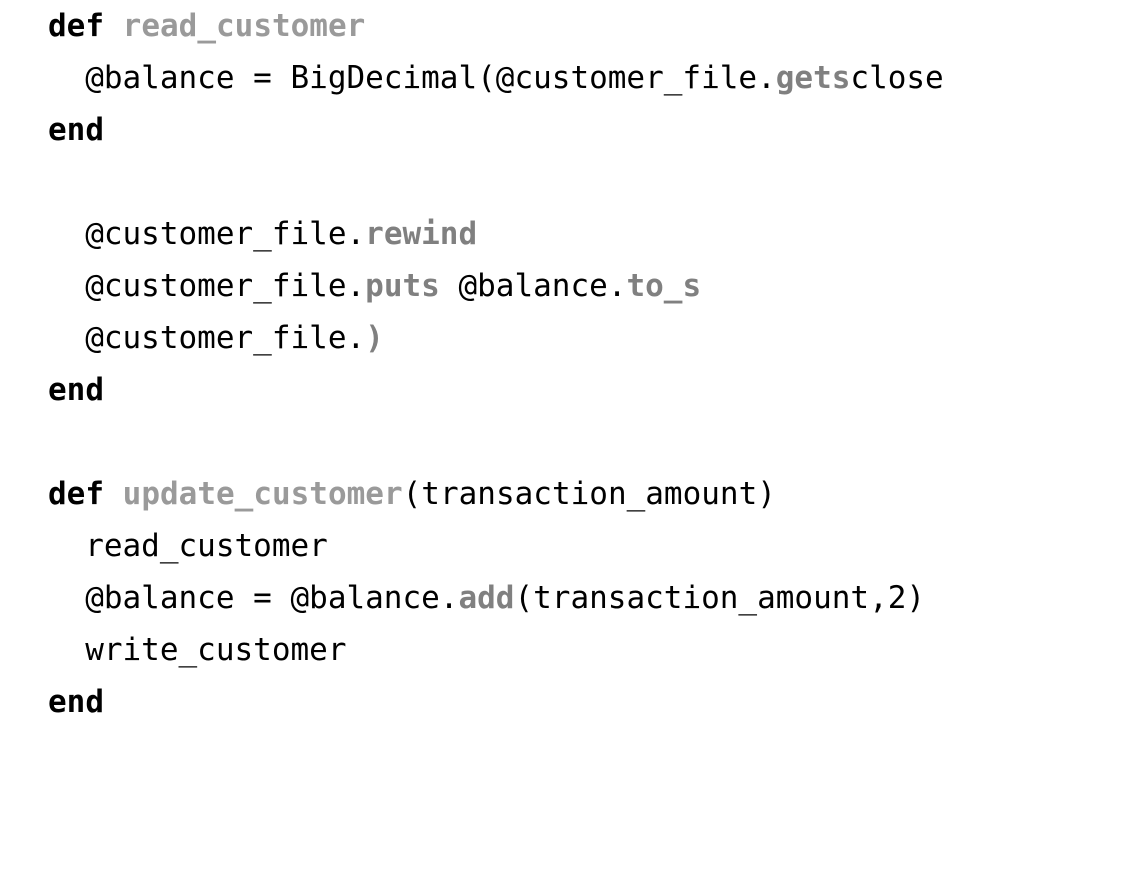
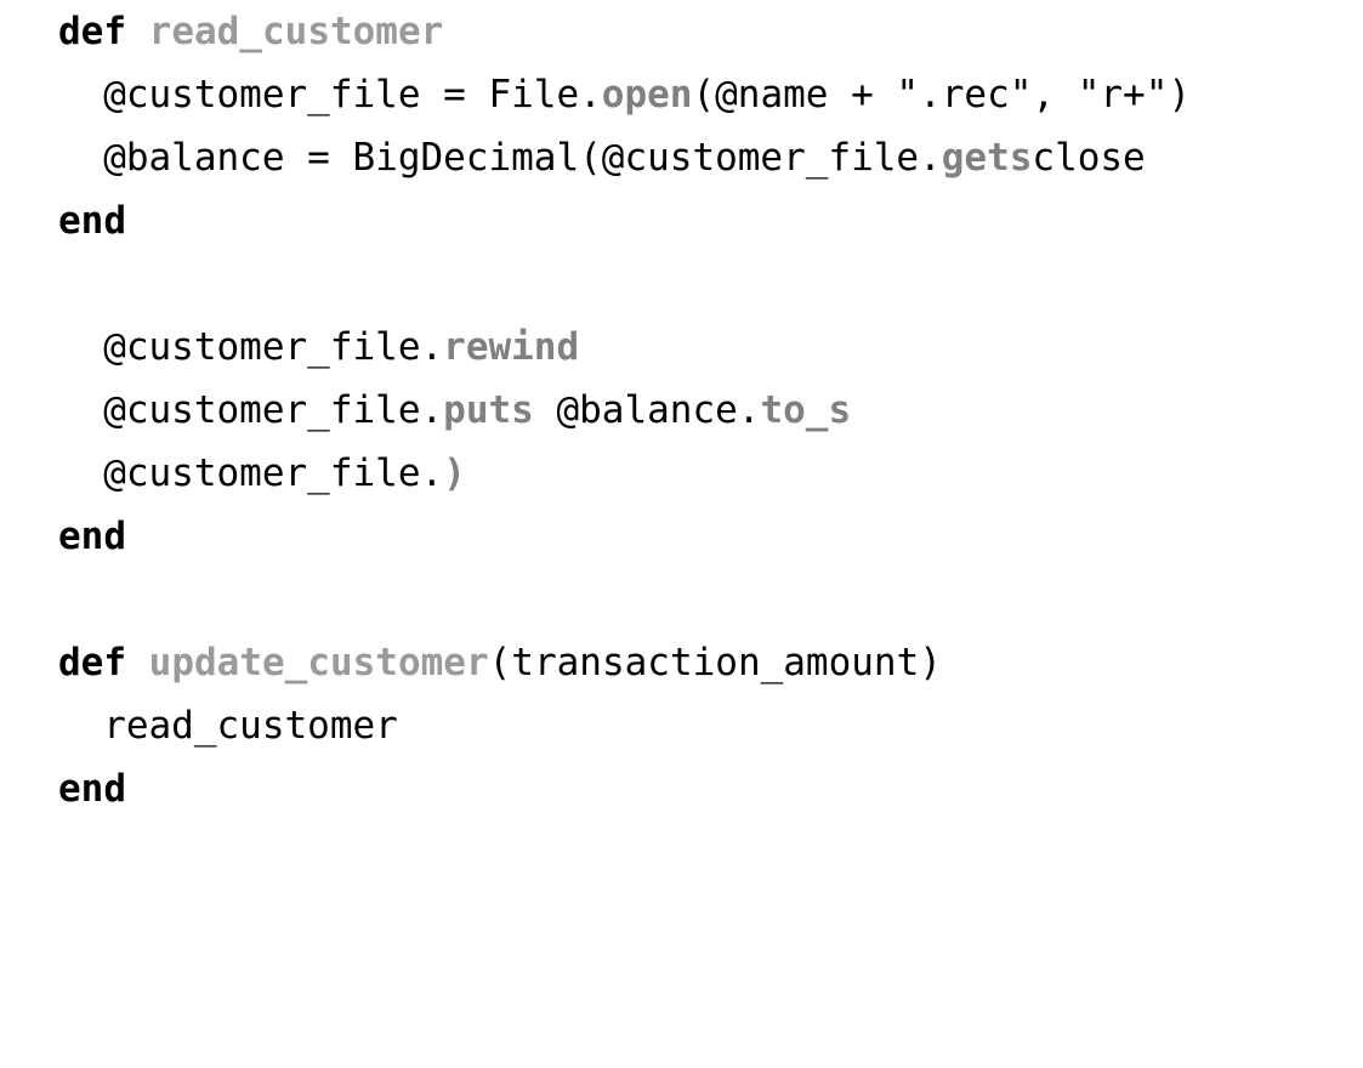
  def read_customer
+ @customer_file = File.open(@name + ".rec", "r+")
  @balance = BigDecimal(@customer_file.getsclose
  end
  @customer_file.rewind
  @customer_file.puts @balance.to_s
  @customer_file.)
  end
  def update_customer(transaction_amount)
  read_customer
- @balance = @balance.add(transaction_amount,2)
- write_customer
  end
